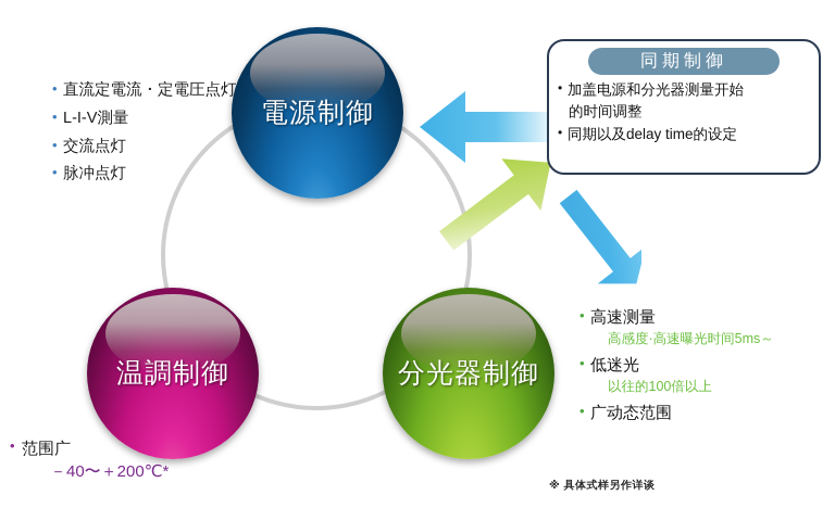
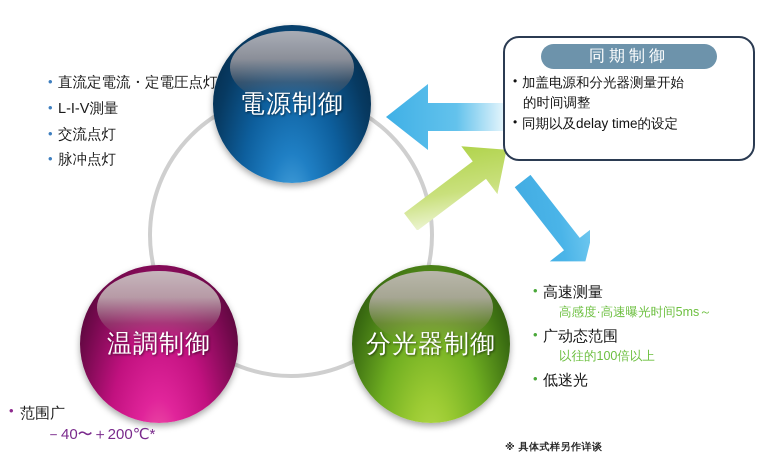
  電源制御
  温調制御
  分光器制御
  直流定電流・定電圧点灯
  L-I-V測量
  交流点灯
  脉冲点灯
  同期制御
  加盖电源和分光器测量开始
  的时间调整
  同期以及delay time的设定
  高速测量
  高感度·高速曝光时间5ms～
- 低迷光
+ 广动态范围
  以往的100倍以上
- 广动态范围
+ 低迷光
  范围广
  －40〜＋200℃*
  ※ 具体式样另作详谈
